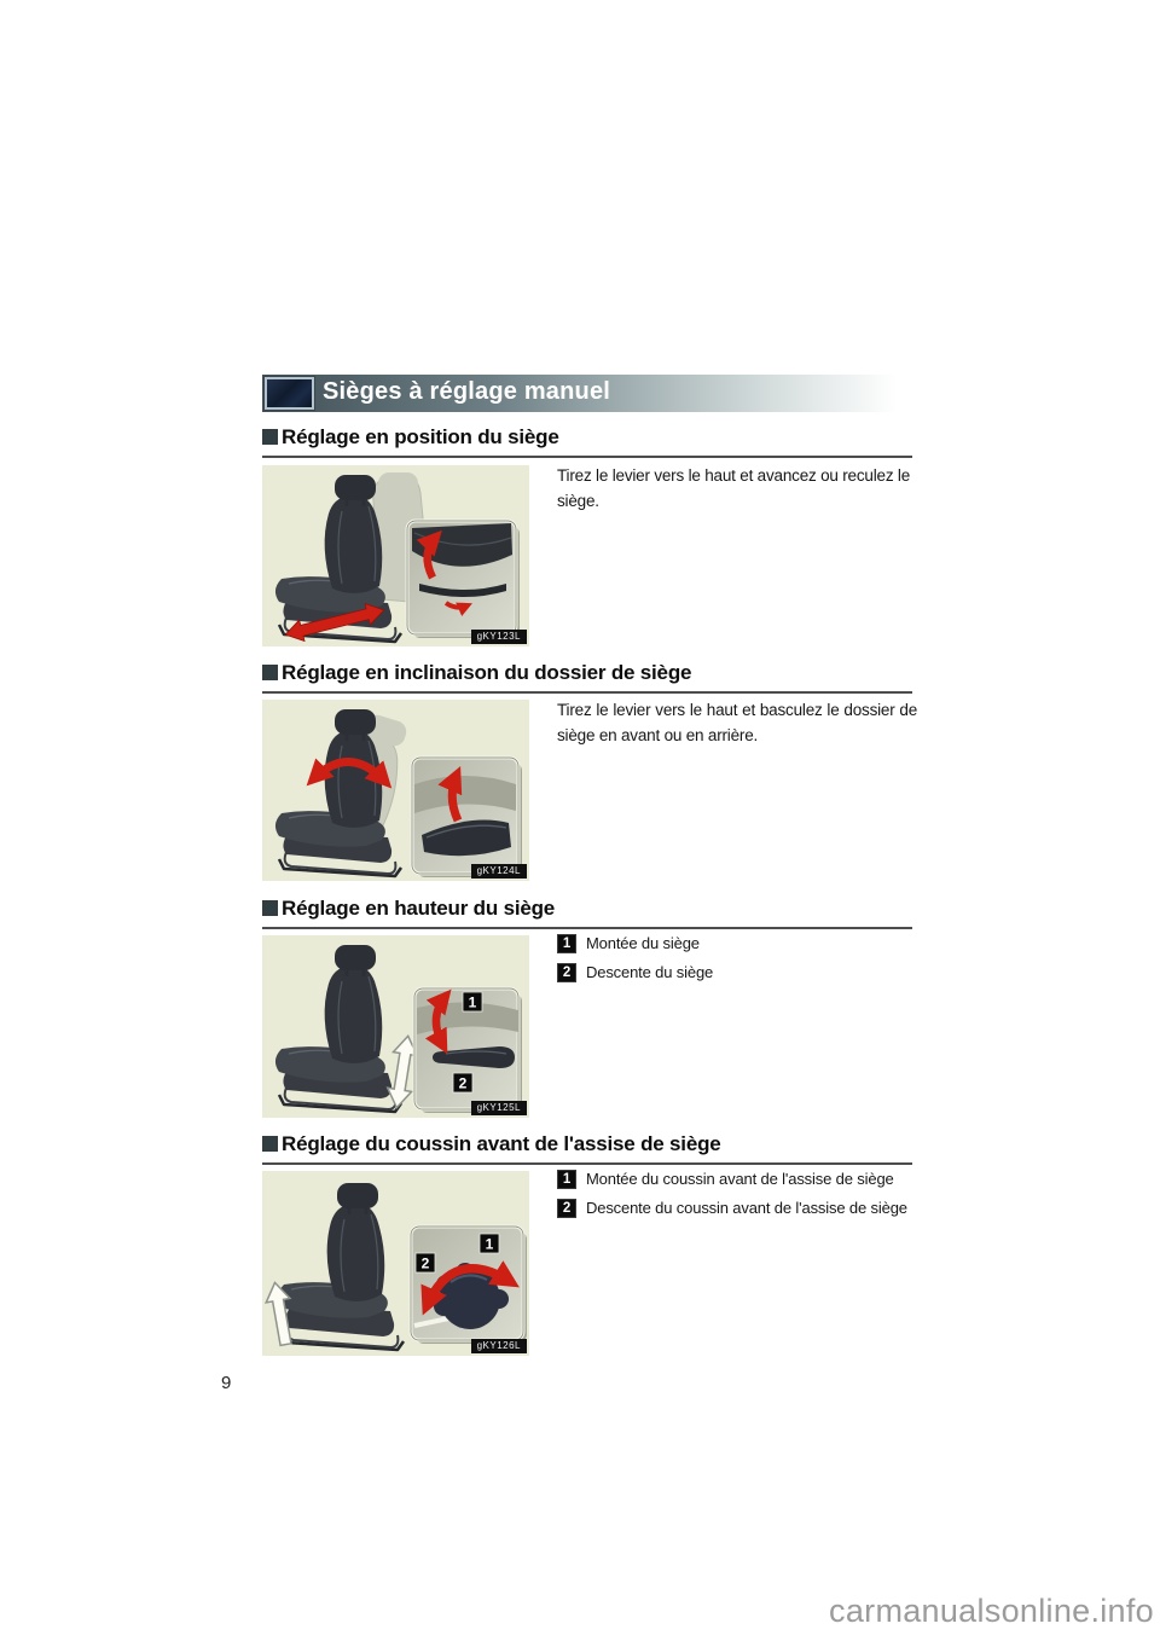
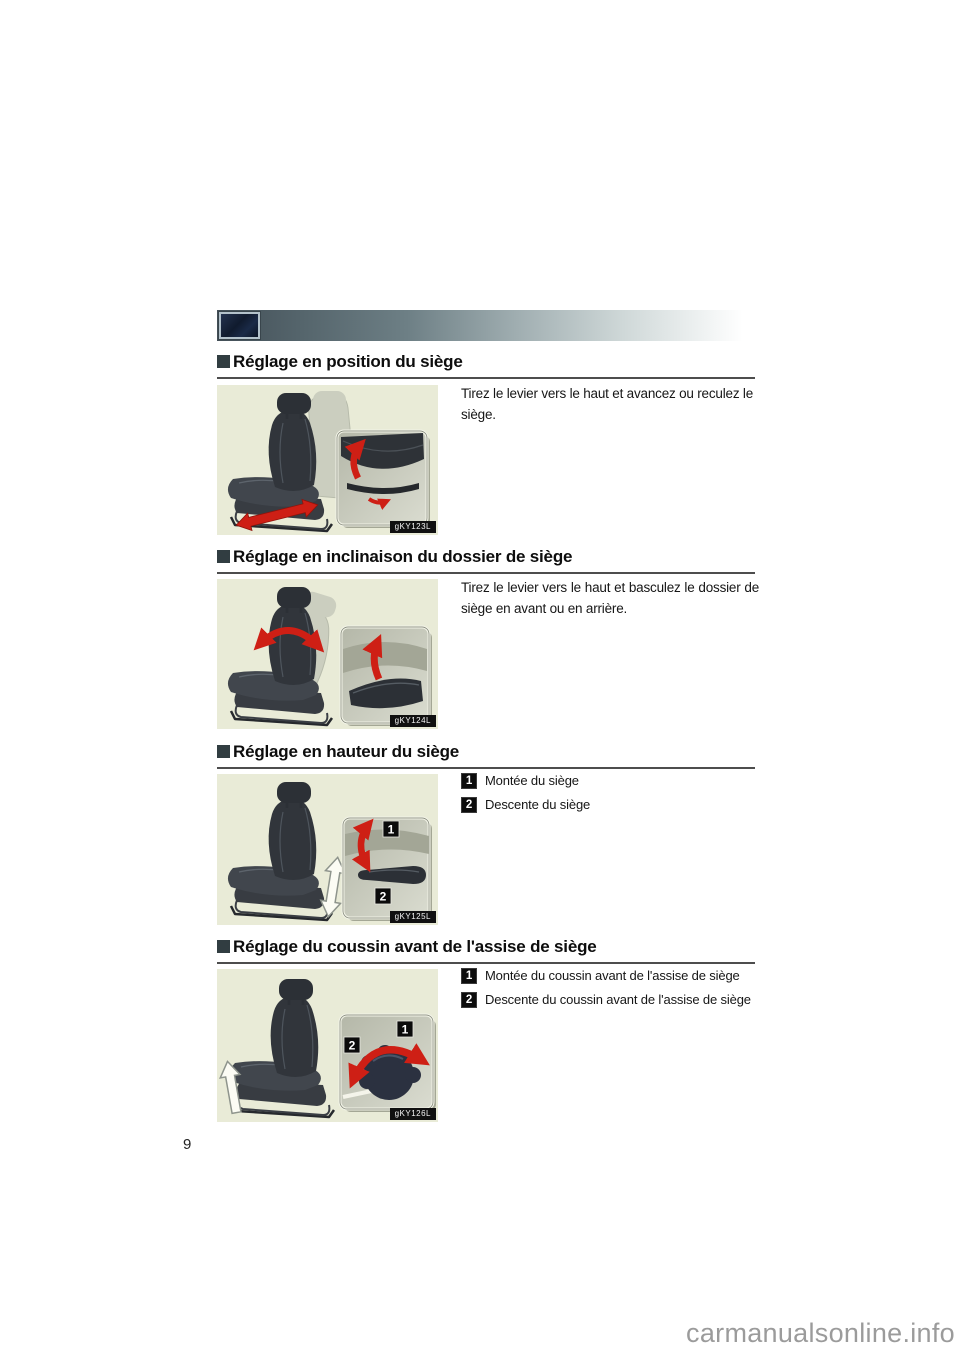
- Sièges à réglage manuel
  Réglage en position du siège
  gKY123L
  Tirez le levier vers le haut et avancez ou reculez le siège.
  Réglage en inclinaison du dossier de siège
  gKY124L
  Tirez le levier vers le haut et basculez le dossier de siège en avant ou en arrière.
  Réglage en hauteur du siège
  1
  2
  gKY125L
  1
  Montée du siège
  2
  Descente du siège
  Réglage du coussin avant de l'assise de siège
  1
  2
  gKY126L
  1
  Montée du coussin avant de l'assise de siège
  2
  Descente du coussin avant de l'assise de siège
  9
  carmanualsonline.info
